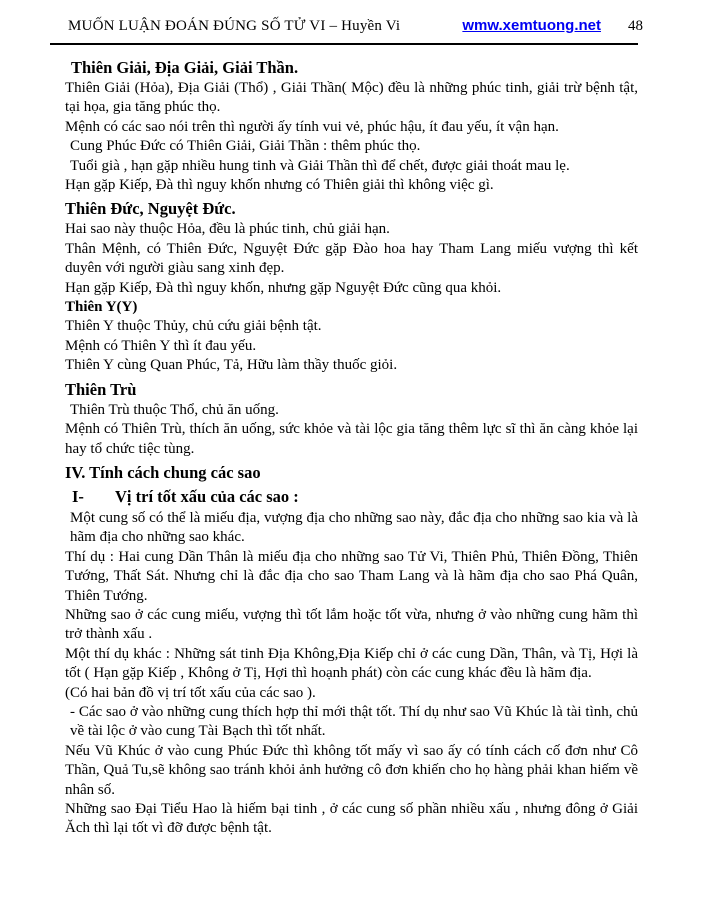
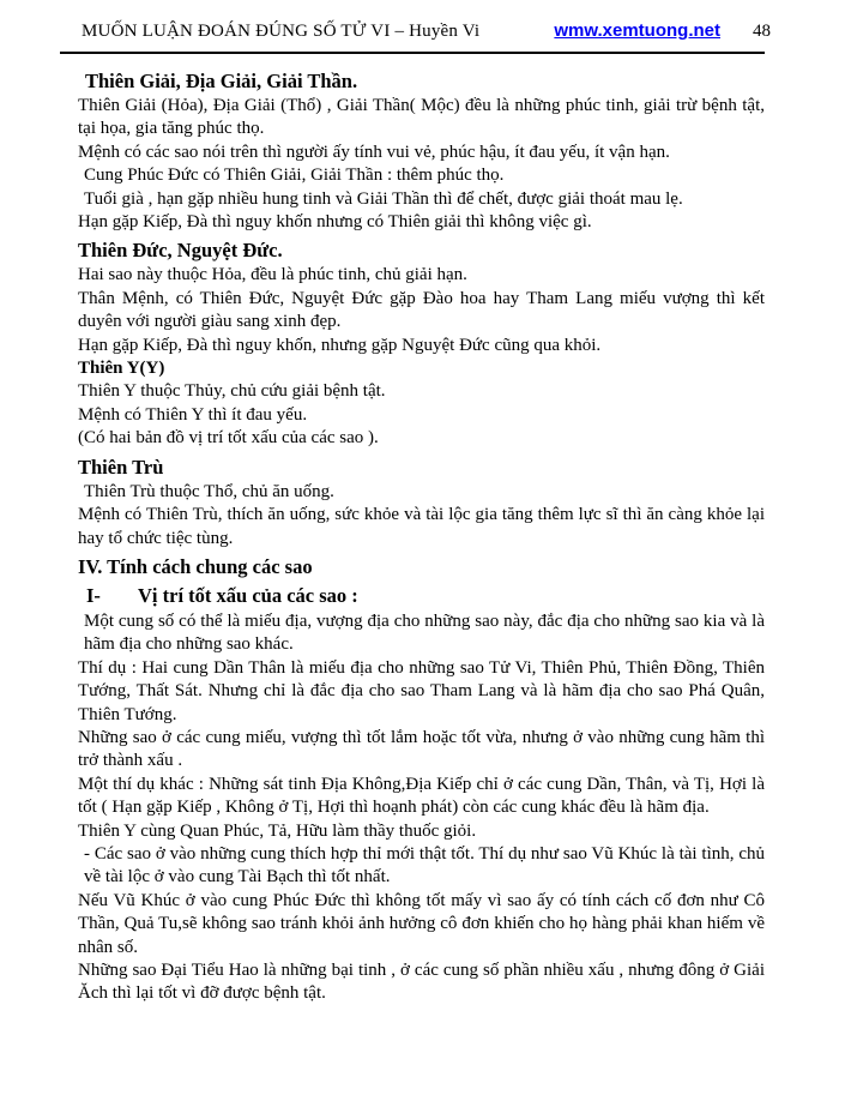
  MUỐN LUẬN ĐOÁN ĐÚNG SỐ TỬ VI – Huyền Vi
  wmw.xemtuong.net
  48
  Thiên Giải, Địa Giải, Giải Thần.
  Thiên Giải (Hỏa), Địa Giải (Thổ) , Giải Thần( Mộc) đều là những phúc tinh, giải trừ bệnh tật, tại họa, gia tăng phúc thọ.
  Mệnh có các sao nói trên thì người ấy tính vui vẻ, phúc hậu, ít đau yếu, ít vận hạn.
  Cung Phúc Đức có Thiên Giải, Giải Thần : thêm phúc thọ.
  Tuổi già , hạn gặp nhiều hung tinh và Giải Thần thì để chết, được giải thoát mau lẹ.
  Hạn gặp Kiếp, Đà thì nguy khốn nhưng có Thiên giải thì không việc gì.
  Thiên Đức, Nguyệt Đức.
  Hai sao này thuộc Hỏa, đều là phúc tinh, chủ giải hạn.
  Thân Mệnh, có Thiên Đức, Nguyệt Đức gặp Đào hoa hay Tham Lang miếu vượng thì kết duyên với người giàu sang xinh đẹp.
  Hạn gặp Kiếp, Đà thì nguy khốn, nhưng gặp Nguyệt Đức cũng qua khỏi.
  Thiên Y(Y)
  Thiên Y thuộc Thủy, chủ cứu giải bệnh tật.
  Mệnh có Thiên Y thì ít đau yếu.
- Thiên Y cùng Quan Phúc, Tả, Hữu làm thầy thuốc giỏi.
+ (Có hai bản đồ vị trí tốt xấu của các sao ).
  Thiên Trù
  Thiên Trù thuộc Thổ, chủ ăn uống.
  Mệnh có Thiên Trù, thích ăn uống, sức khỏe và tài lộc gia tăng thêm lực sĩ thì ăn càng khỏe lại hay tổ chức tiệc tùng.
  IV. Tính cách chung các sao
  I- Vị trí tốt xấu của các sao :
  Một cung số có thể là miếu địa, vượng địa cho những sao này, đắc địa cho những sao kia và là hãm địa cho những sao khác.
  Thí dụ : Hai cung Dần Thân là miếu địa cho những sao Tử Vi, Thiên Phủ, Thiên Đồng, Thiên Tướng, Thất Sát. Nhưng chỉ là đắc địa cho sao Tham Lang và là hãm địa cho sao Phá Quân, Thiên Tướng.
  Những sao ở các cung miếu, vượng thì tốt lắm hoặc tốt vừa, nhưng ở vào những cung hãm thì trở thành xấu .
  Một thí dụ khác : Những sát tinh Địa Không,Địa Kiếp chỉ ở các cung Dần, Thân, và Tị, Hợi là tốt ( Hạn gặp Kiếp , Không ở Tị, Hợi thì hoạnh phát) còn các cung khác đều là hãm địa.
- (Có hai bản đồ vị trí tốt xấu của các sao ).
+ Thiên Y cùng Quan Phúc, Tả, Hữu làm thầy thuốc giỏi.
  - Các sao ở vào những cung thích hợp thỉ mới thật tốt. Thí dụ như sao Vũ Khúc là tài tình, chủ về tài lộc ở vào cung Tài Bạch thì tốt nhất.
  Nếu Vũ Khúc ở vào cung Phúc Đức thì không tốt mấy vì sao ấy có tính cách cố đơn như Cô Thần, Quả Tu,sẽ không sao tránh khỏi ảnh hưởng cô đơn khiến cho họ hàng phải khan hiếm về nhân số.
- Những sao Đại Tiểu Hao là hiếm bại tinh , ở các cung số phần nhiều xấu , nhưng đông ở Giải Ăch thì lại tốt vì đỡ được bệnh tật.
+ Những sao Đại Tiểu Hao là những bại tinh , ở các cung số phần nhiều xấu , nhưng đông ở Giải Ăch thì lại tốt vì đỡ được bệnh tật.
